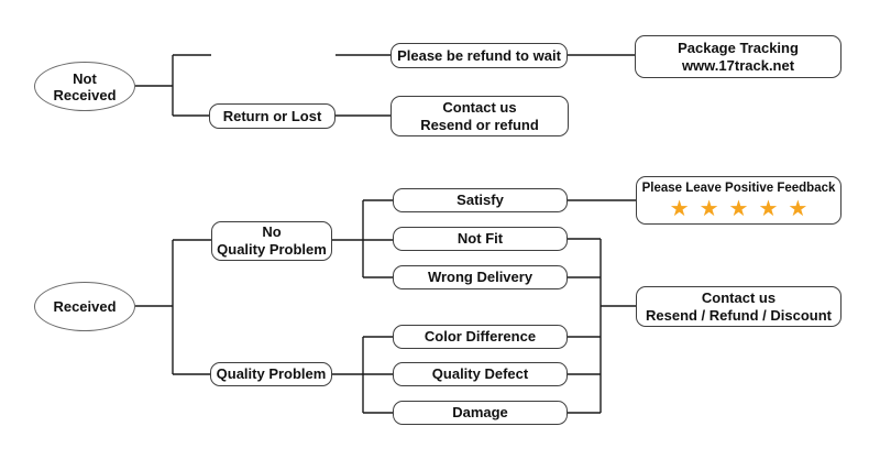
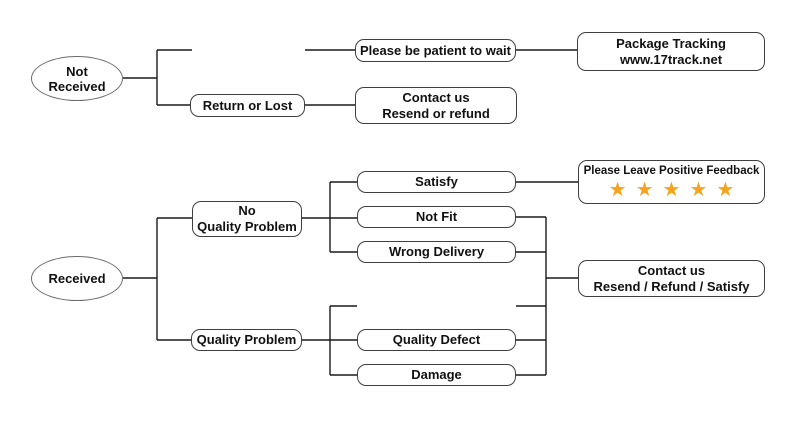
  Not Received
- Please be refund to wait
+ Please be patient to wait
  Package Tracking
  www.17track.net
  Return or Lost
  Contact us
  Resend or refund
  Received
  No
  Quality Problem
  Satisfy
  Not Fit
  Wrong Delivery
  Please Leave Positive Feedback
  ★★★★★
  Quality Problem
- Color Difference
  Quality Defect
  Damage
  Contact us
- Resend / Refund / Discount
+ Resend / Refund / Satisfy
